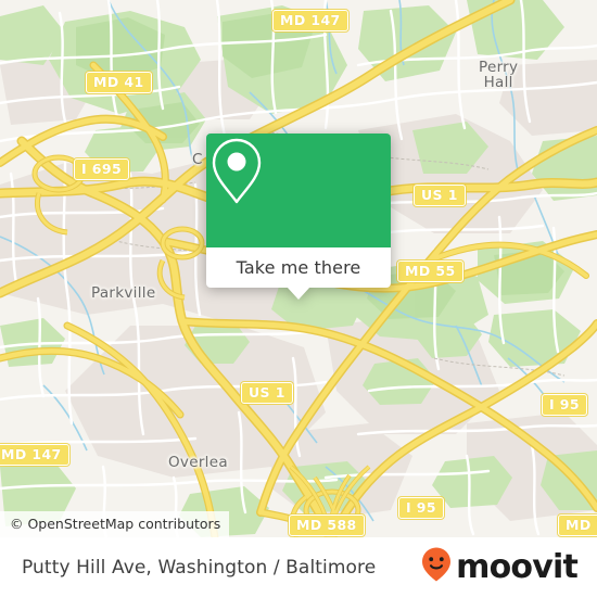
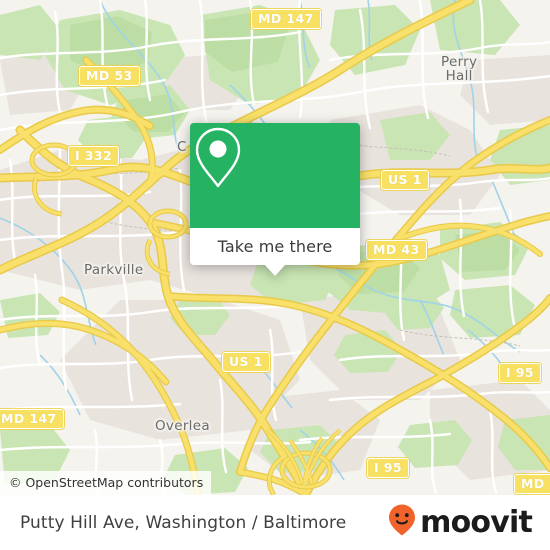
  Perry
  Hall
  Parkville
  Overlea
  C
  MD 147
- MD 41
+ MD 53
- I 695
+ I 332
  US 1
- MD 55
+ MD 43
  US 1
  I 95
  MD 147
- MD 588
  I 95
  Take me there
  © OpenStreetMap contributors
  Putty Hill Ave, Washington / Baltimore
  moovit
